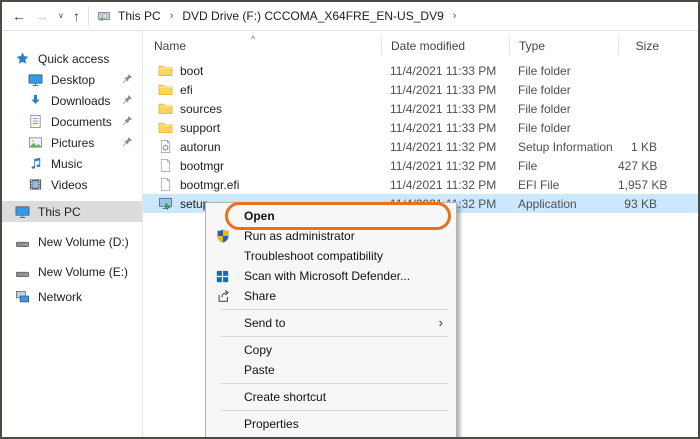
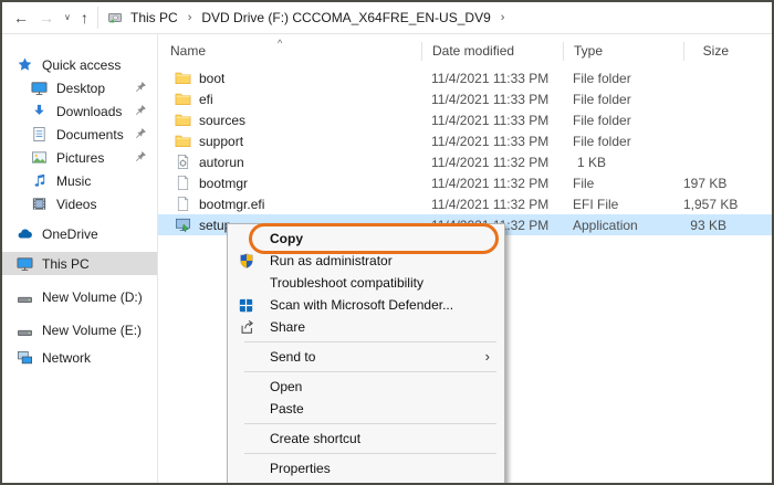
  ←
  →
  ∨
  ↑
  This PC
  ›
  DVD Drive (F:) CCCOMA_X64FRE_EN-US_DV9
  ›
  Quick access
  Desktop
  Downloads
  Documents
  Pictures
  Music
  Videos
+ OneDrive
  This PC
  New Volume (D:)
  New Volume (E:)
  Network
  ^
  Name
  Date modified
  Type
  Size
  boot
  11/4/2021 11:33 PM
  File folder
  efi
  11/4/2021 11:33 PM
  File folder
  sources
  11/4/2021 11:33 PM
  File folder
  support
  11/4/2021 11:33 PM
  File folder
  autorun
  11/4/2021 11:32 PM
- Setup Information
  1 KB
  bootmgr
  11/4/2021 11:32 PM
  File
- 427 KB
+ 197 KB
  bootmgr.efi
  11/4/2021 11:32 PM
  EFI File
  1,957 KB
  setu
  Application
  93 KB
- Open
+ Copy
  Run as administrator
  Troubleshoot compatibility
  Scan with Microsoft Defender...
  Share
  Send to
  ›
- Copy
+ Open
  Paste
  Create shortcut
  Properties
